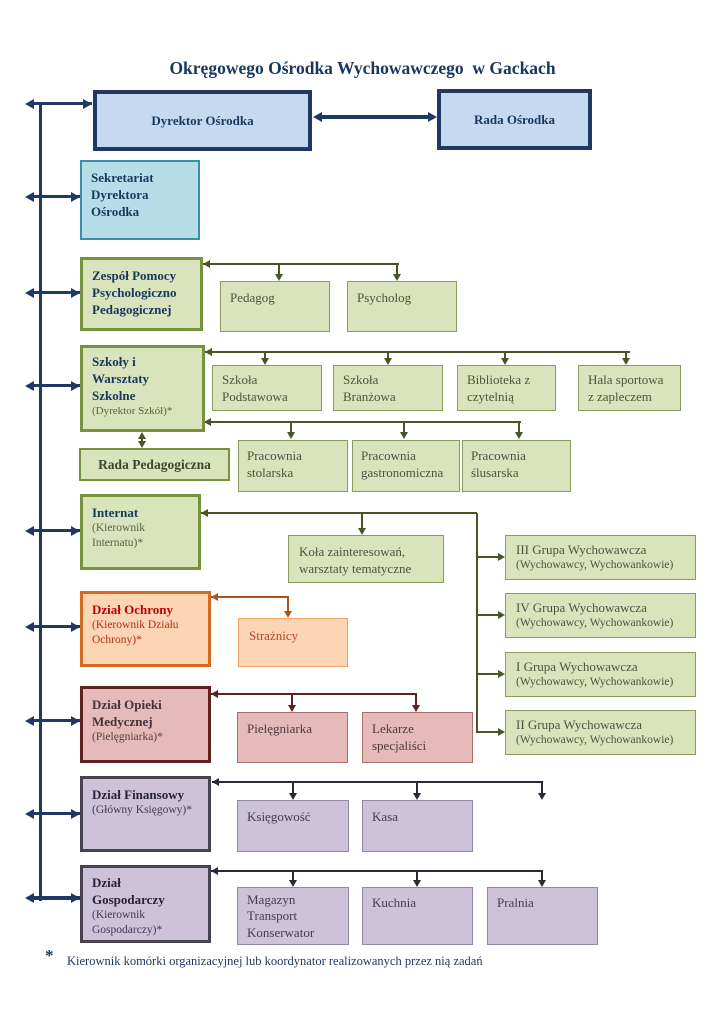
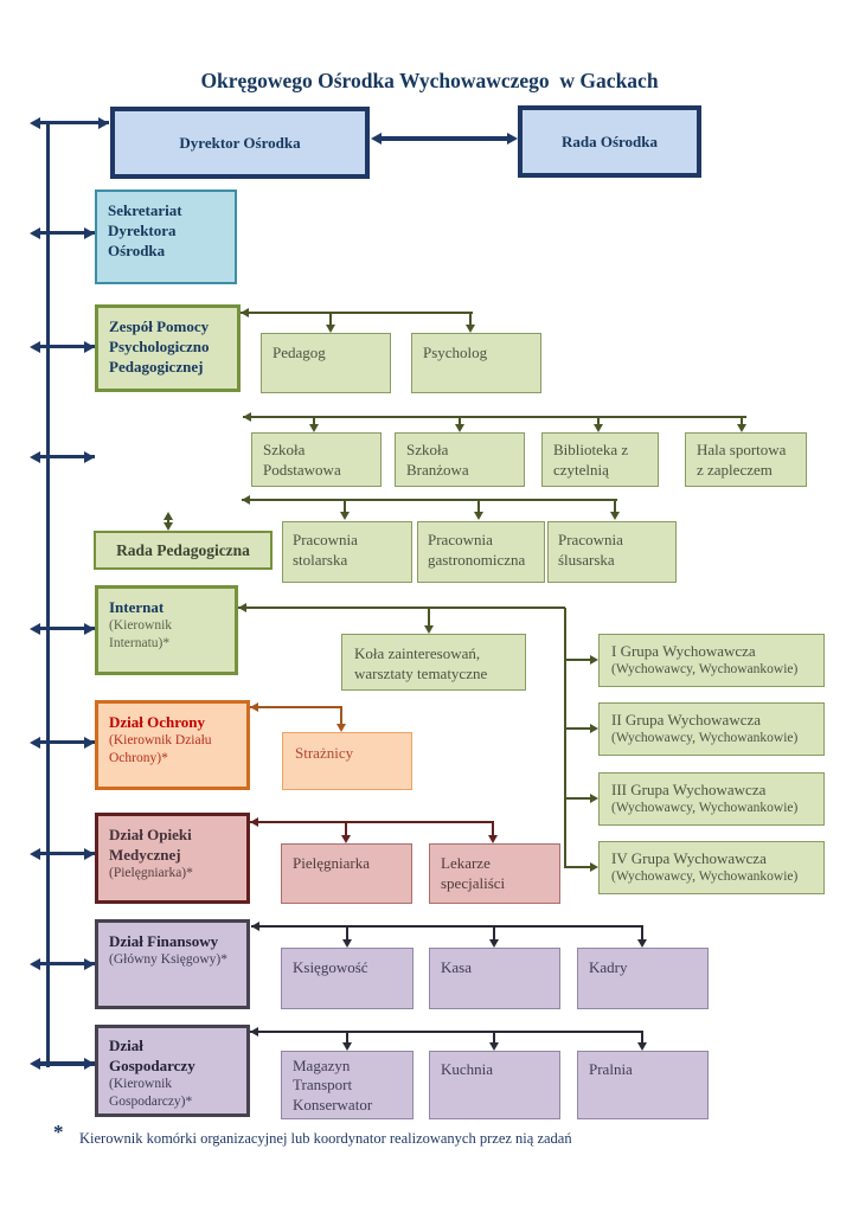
  Okręgowego Ośrodka Wychowawczego w Gackach
  Dyrektor Ośrodka
  Rada Ośrodka
  Sekretariat
  Dyrektora
  Ośrodka
  Zespół Pomocy
  Psychologiczno
  Pedagogicznej
  Pedagog
  Psycholog
- Szkoły i
- Warsztaty
- Szkolne
- (Dyrektor Szkół)*
  Szkoła
  Podstawowa
  Szkoła
  Branżowa
  Biblioteka z
  czytelnią
  Hala sportowa
  z zapleczem
  Pracownia
  stolarska
  Pracownia
  gastronomiczna
  Pracownia
  ślusarska
  Rada Pedagogiczna
  Internat
  (Kierownik
  Internatu)*
  Koła zainteresowań,
  warsztaty tematyczne
- III Grupa Wychowawcza
+ I Grupa Wychowawcza
  (Wychowawcy, Wychowankowie)
- IV Grupa Wychowawcza
+ II Grupa Wychowawcza
  (Wychowawcy, Wychowankowie)
- I Grupa Wychowawcza
+ III Grupa Wychowawcza
  (Wychowawcy, Wychowankowie)
- II Grupa Wychowawcza
+ IV Grupa Wychowawcza
  (Wychowawcy, Wychowankowie)
  Dział Ochrony
  (Kierownik Działu
  Ochrony)*
  Strażnicy
  Dział Opieki
  Medycznej
  (Pielęgniarka)*
  Pielęgniarka
  Lekarze
  specjaliści
  Dział Finansowy
  (Główny Księgowy)*
  Księgowość
  Kasa
+ Kadry
  Dział
  Gospodarczy
  (Kierownik
  Gospodarczy)*
  Magazyn
  Transport
  Konserwator
  Kuchnia
  Pralnia
  *
  Kierownik komórki organizacyjnej lub koordynator realizowanych przez nią zadań
